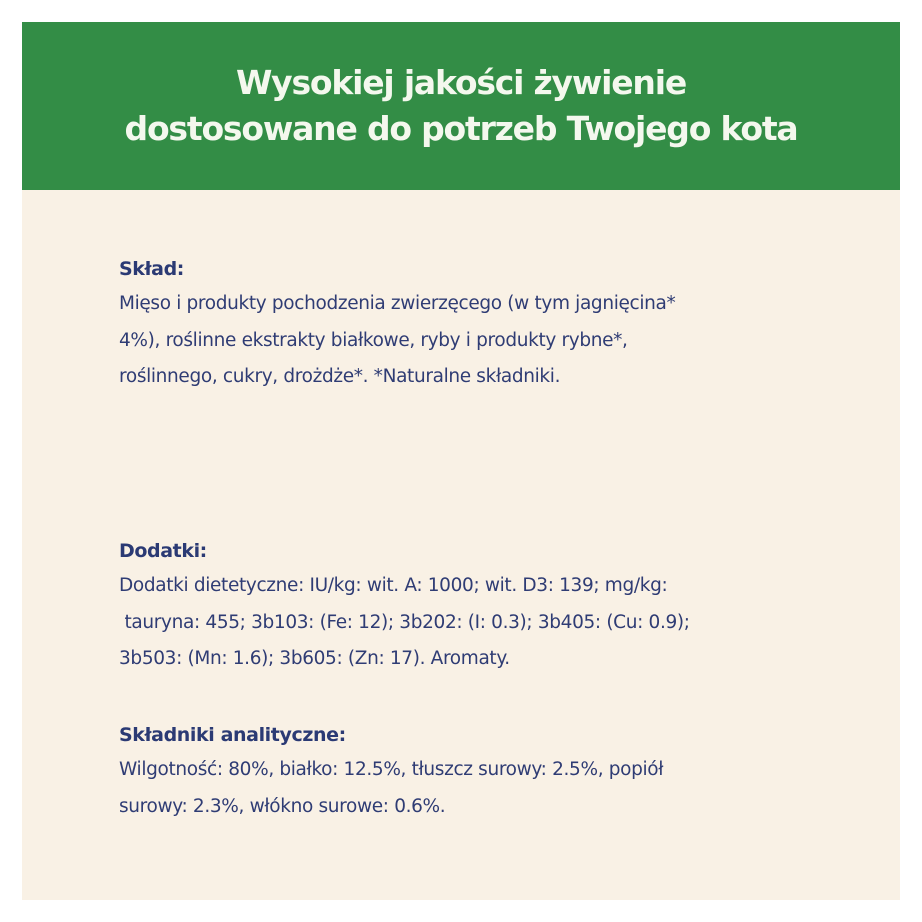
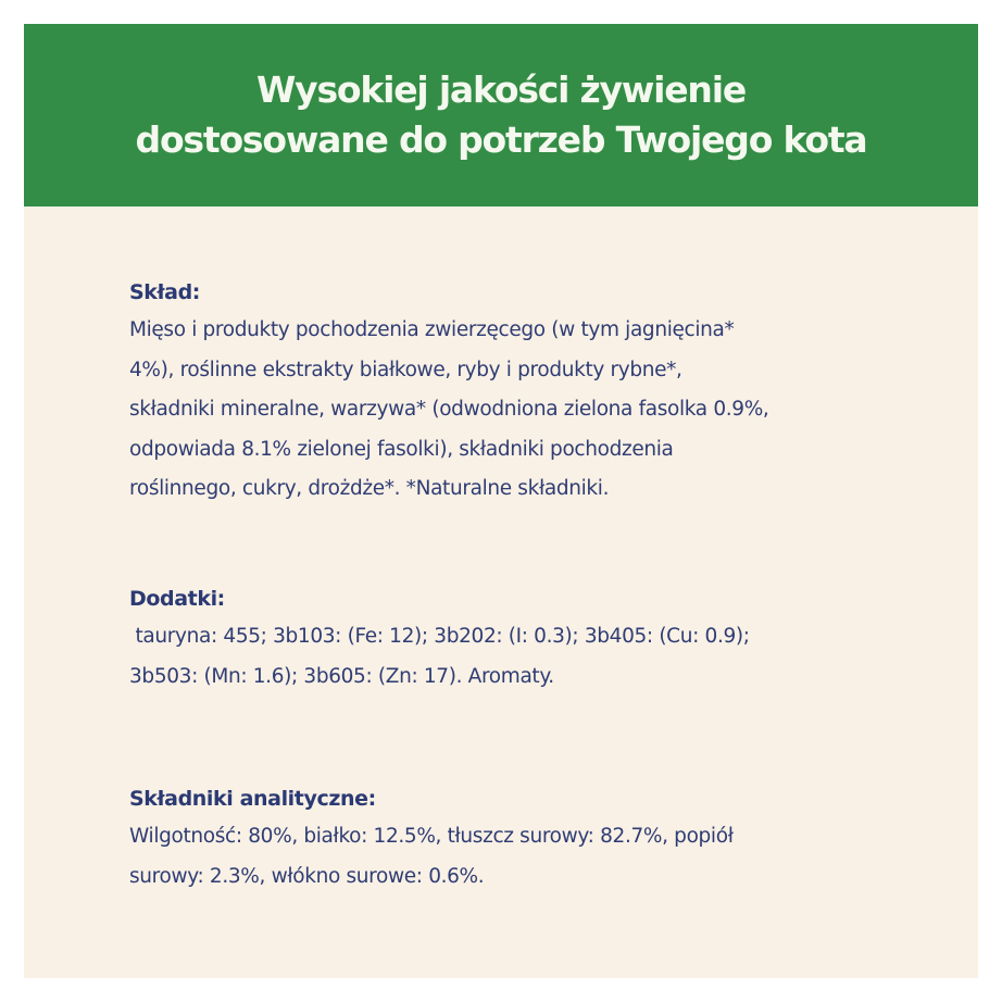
  Wysokiej jakości żywienie
  dostosowane do potrzeb Twojego kota
  Skład:
  Mięso i produkty pochodzenia zwierzęcego (w tym jagnięcina*
  4%), roślinne ekstrakty białkowe, ryby i produkty rybne*,
+ składniki mineralne, warzywa* (odwodniona zielona fasolka 0.9%,
+ odpowiada 8.1% zielonej fasolki), składniki pochodzenia
  roślinnego, cukry, drożdże*. *Naturalne składniki.
  Dodatki:
- Dodatki dietetyczne: IU/kg: wit. A: 1000; wit. D3: 139; mg/kg:
  tauryna: 455; 3b103: (Fe: 12); 3b202: (I: 0.3); 3b405: (Cu: 0.9);
  3b503: (Mn: 1.6); 3b605: (Zn: 17). Aromaty.
  Składniki analityczne:
- Wilgotność: 80%, białko: 12.5%, tłuszcz surowy: 2.5%, popiół
+ Wilgotność: 80%, białko: 12.5%, tłuszcz surowy: 82.7%, popiół
  surowy: 2.3%, włókno surowe: 0.6%.
